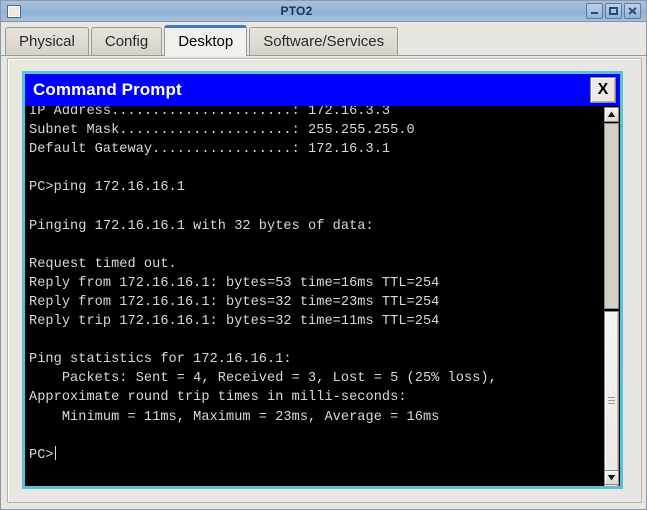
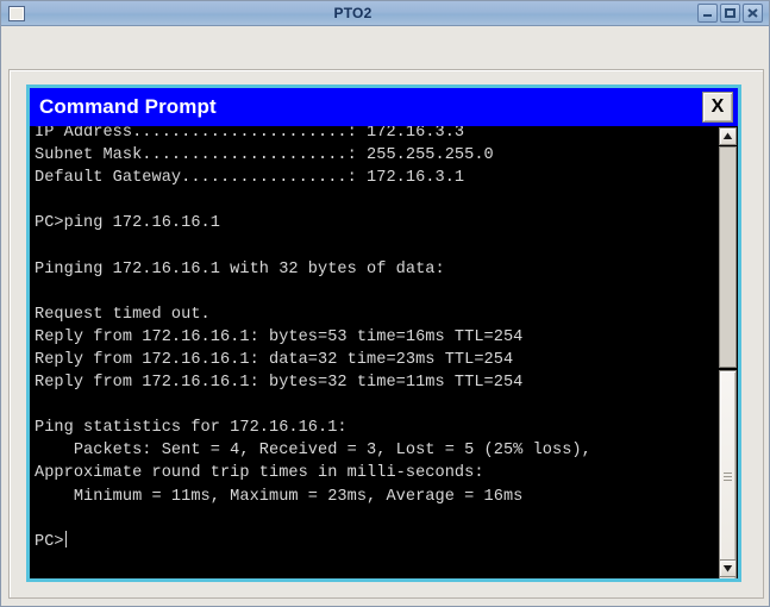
  PTO2
- Physical
- Config
- Desktop
- Software/Services
  Command Prompt
  X
  IP Address......................: 172.16.3.3
  Subnet Mask.....................: 255.255.255.0
  Default Gateway.................: 172.16.3.1
  PC>ping 172.16.16.1
  Pinging 172.16.16.1 with 32 bytes of data:
  Request timed out.
  Reply from 172.16.16.1: bytes=53 time=16ms TTL=254
- Reply from 172.16.16.1: bytes=32 time=23ms TTL=254
+ Reply from 172.16.16.1: data=32 time=23ms TTL=254
- Reply trip 172.16.16.1: bytes=32 time=11ms TTL=254
+ Reply from 172.16.16.1: bytes=32 time=11ms TTL=254
  Ping statistics for 172.16.16.1:
  Packets: Sent = 4, Received = 3, Lost = 5 (25% loss),
  Approximate round trip times in milli-seconds:
  Minimum = 11ms, Maximum = 23ms, Average = 16ms
  PC>
